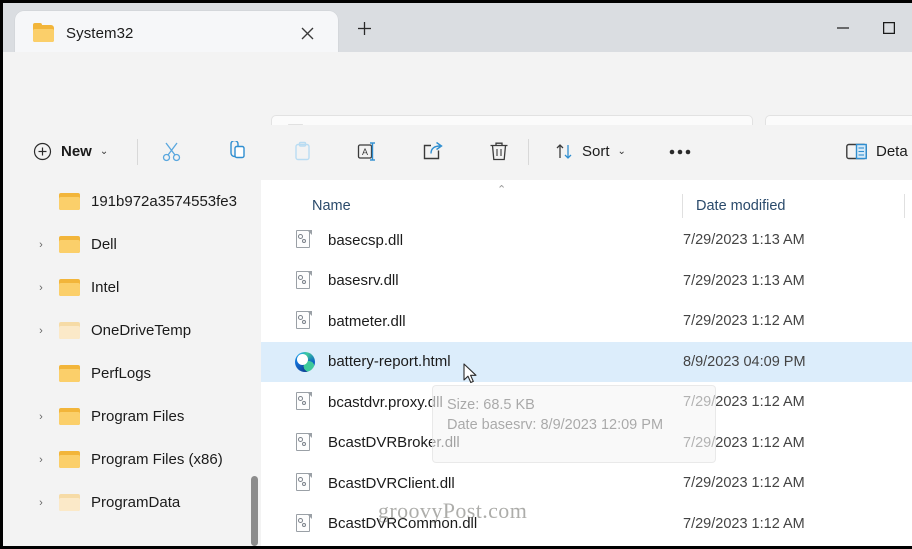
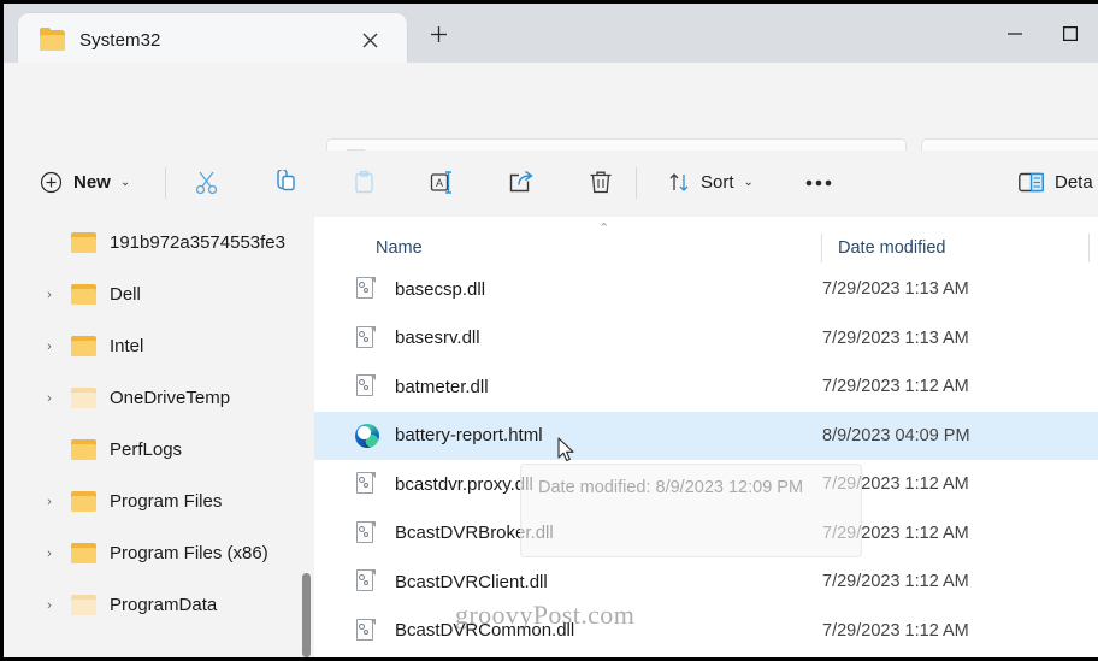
  System32
  New
  ⌄
  A
  Sort
  ⌄
  Deta
  191b972a3574553fe3
  ›
  Dell
  ›
  Intel
  ›
  OneDriveTemp
  PerfLogs
  ›
  Program Files
  ›
  Program Files (x86)
  ›
  ProgramData
  ⌃
  Name
  Date modified
  basecsp.dll
  7/29/2023 1:13 AM
  basesrv.dll
  7/29/2023 1:13 AM
  batmeter.dll
  7/29/2023 1:12 AM
  battery-report.html
  8/9/2023 04:09 PM
  bcastdvr.proxy.dll
  7/29/2023 1:12 AM
  BcastDVRBroker.dll
  7/29/2023 1:12 AM
  BcastDVRClient.dll
  7/29/2023 1:12 AM
  BcastDVRCommon.dll
  7/29/2023 1:12 AM
- Size: 68.5 KB
- Date basesrv: 8/9/2023 12:09 PM
+ Date modified: 8/9/2023 12:09 PM
  groovyPost.com
